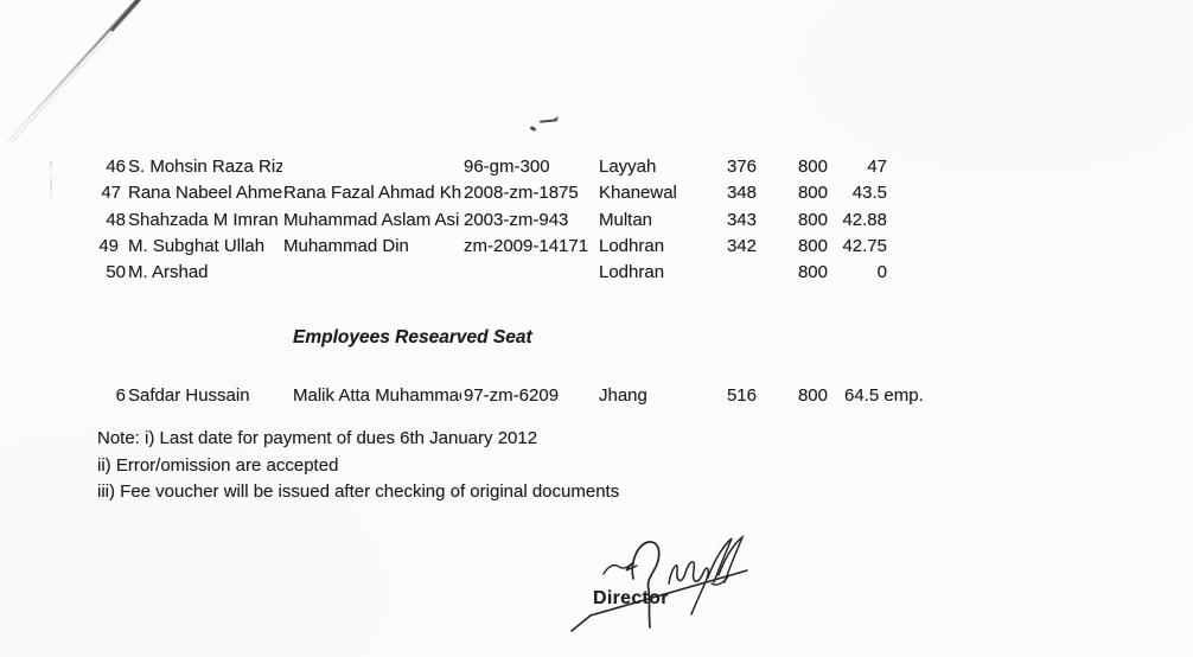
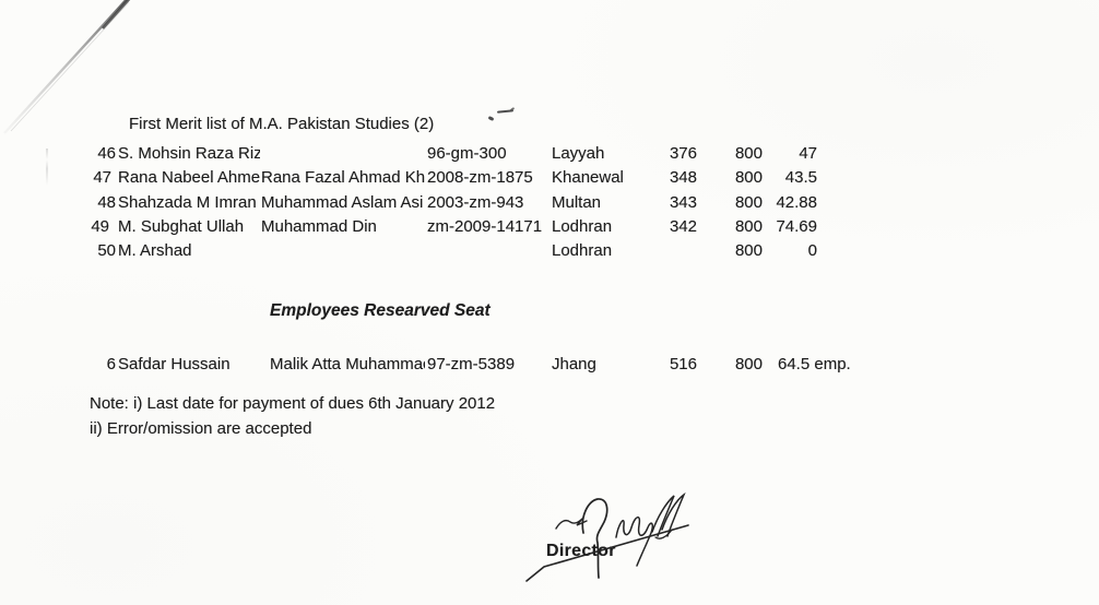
+ First Merit list of M.A. Pakistan Studies (2)
  46
  S. Mohsin Raza Riz
  96-gm-300
  Layyah
  376
  800
  47
  47
  Rana Nabeel Ahme
  Rana Fazal Ahmad Kh
  2008-zm-1875
  Khanewal
  348
  800
  43.5
  48
  Shahzada M Imran
  Muhammad Aslam Asi
  2003-zm-943
  Multan
  343
  800
  42.88
  49
  M. Subghat Ullah
  Muhammad Din
  zm-2009-14171
  Lodhran
  342
  800
- 42.75
+ 74.69
  50
  M. Arshad
  Lodhran
  800
  0
  Employees Researved Seat
  6
  Safdar Hussain
  Malik Atta Muhamma
- 97-zm-6209
+ 97-zm-5389
  Jhang
  516
  800
  64.5 emp.
  Note: i) Last date for payment of dues 6th January 2012
  ii) Error/omission are accepted
- iii) Fee voucher will be issued after checking of original documents
  Director
